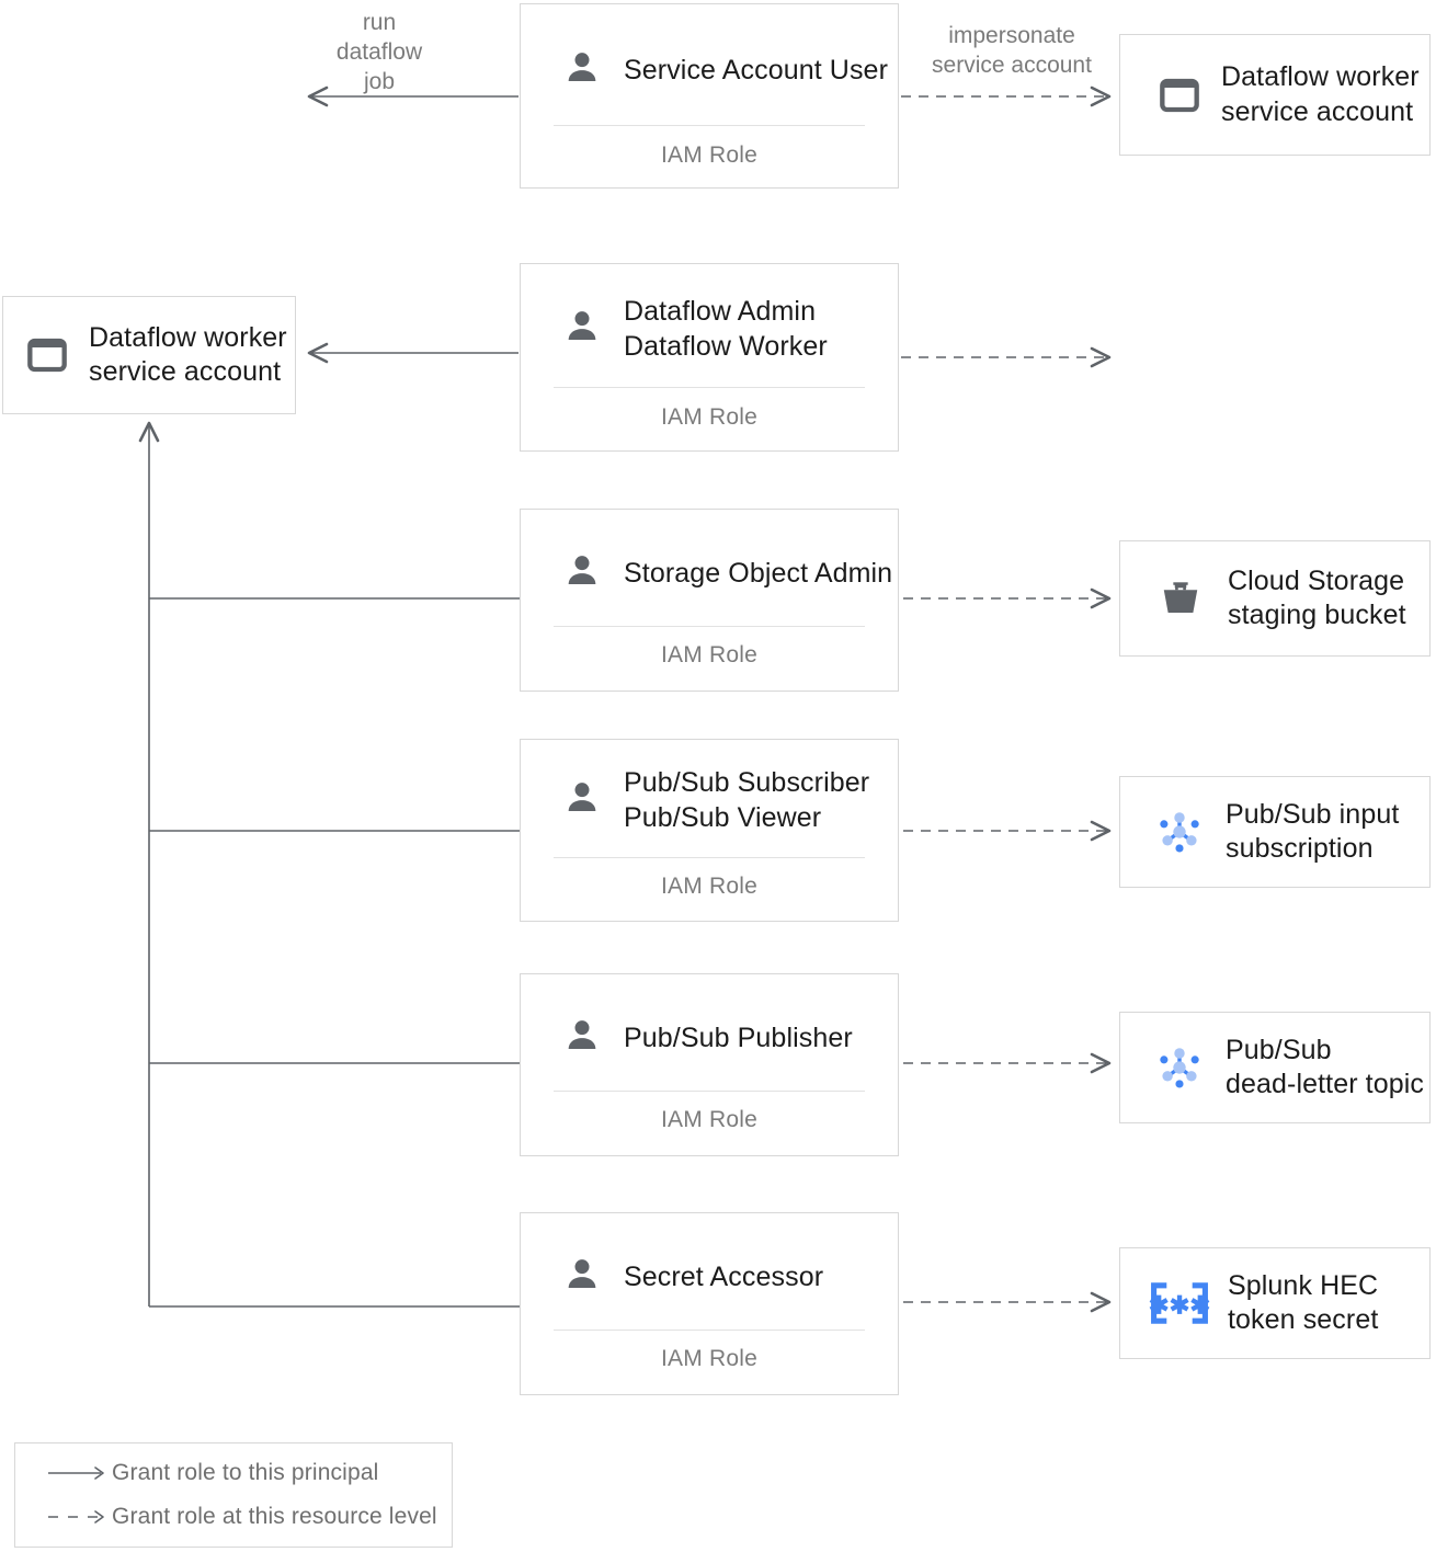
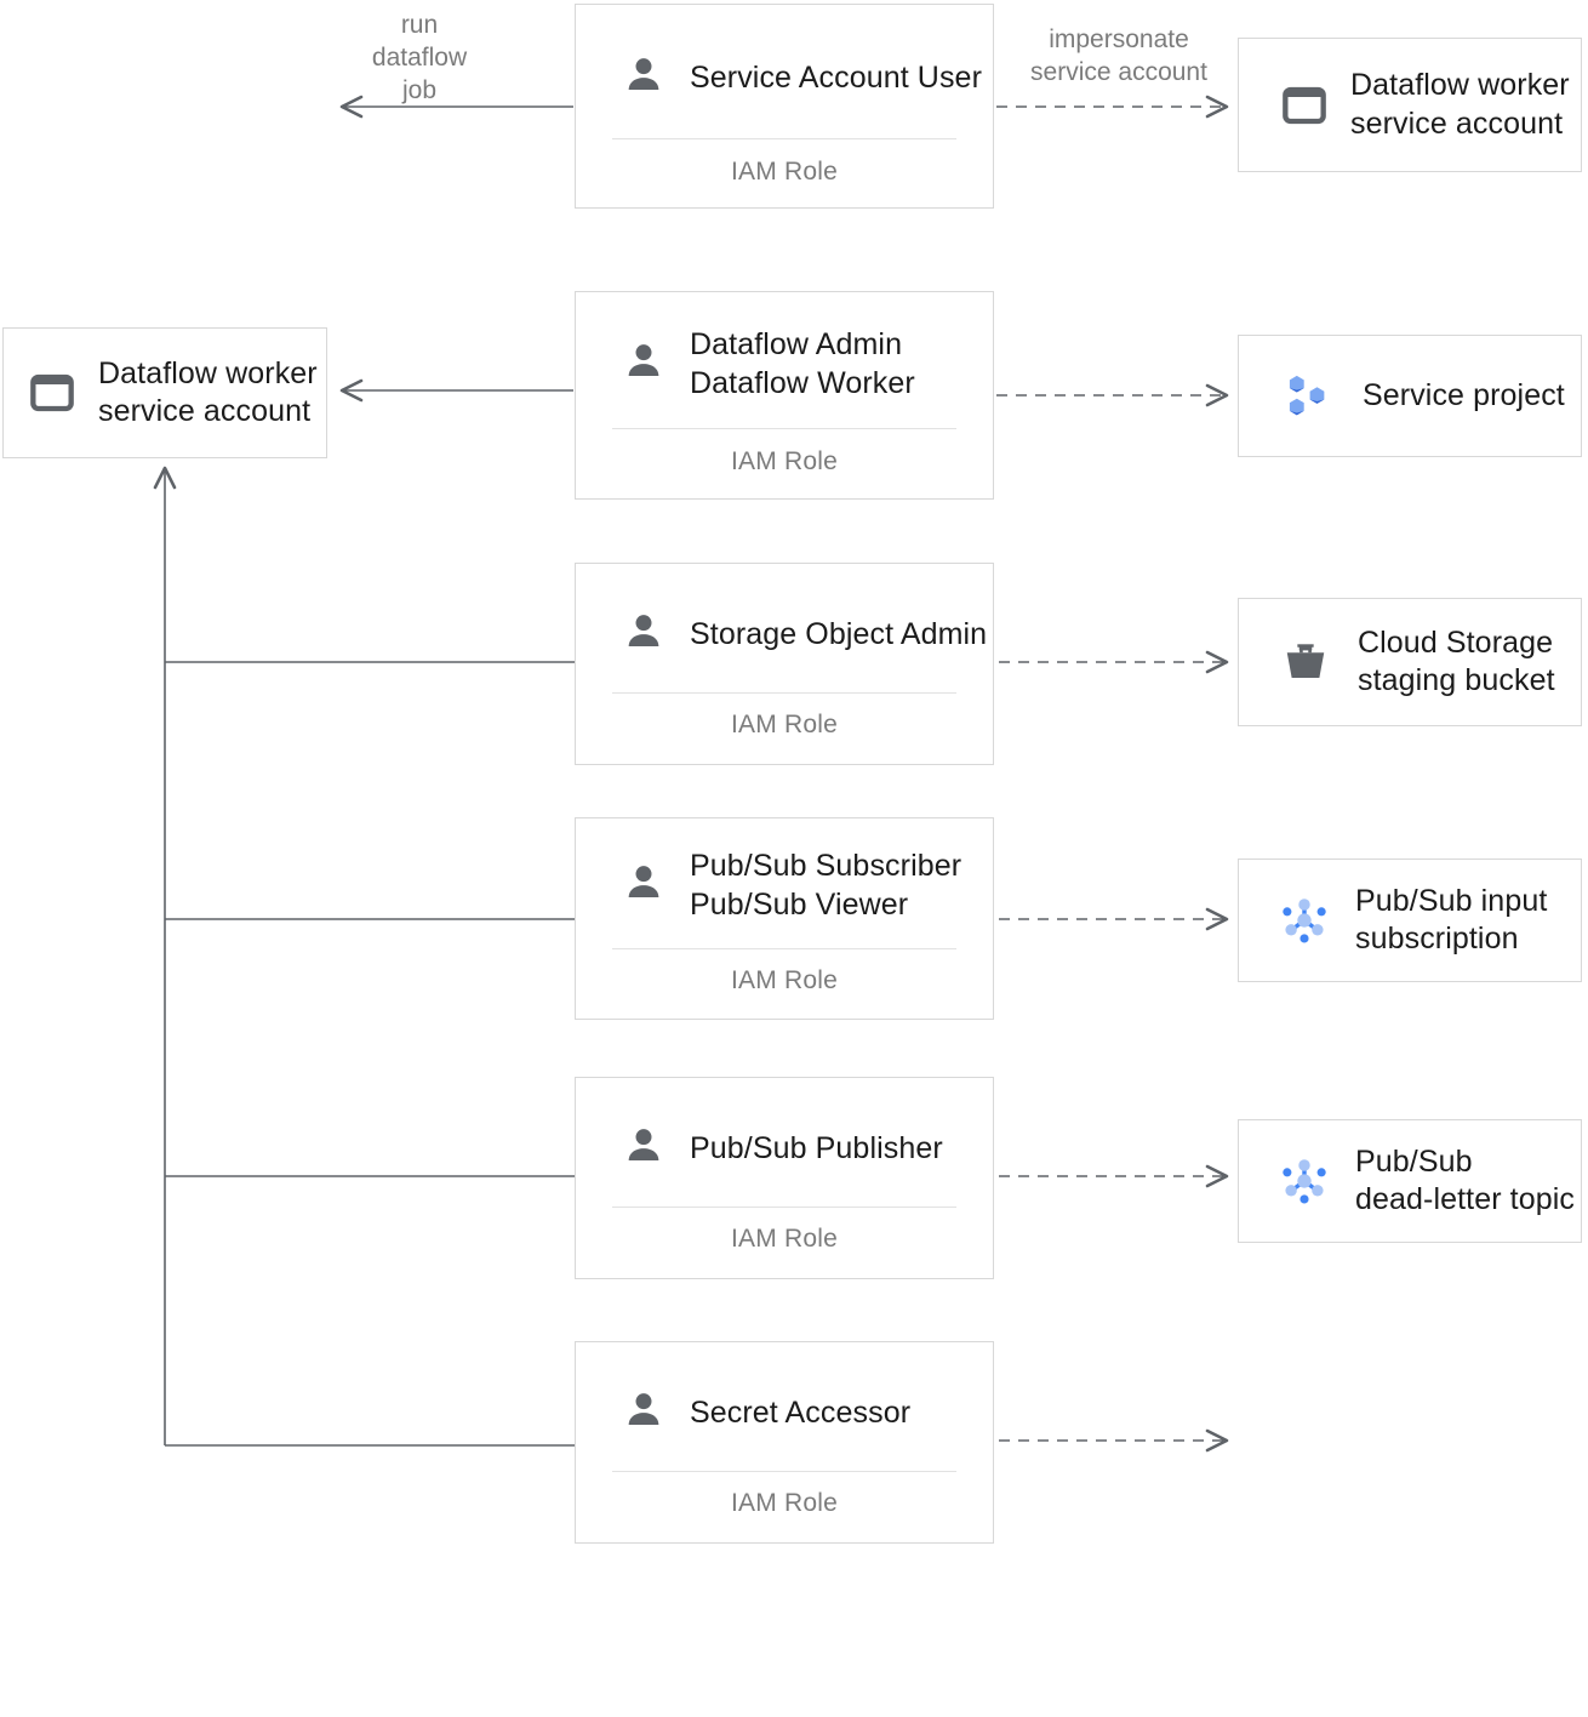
  run
  dataflow
  job
  impersonate
  service account
  Dataflow worker
  service account
  Service Account User
  IAM Role
  Dataflow Admin
  Dataflow Worker
  IAM Role
  Storage Object Admin
  IAM Role
  Pub/Sub Subscriber
  Pub/Sub Viewer
  IAM Role
  Pub/Sub Publisher
  IAM Role
  Secret Accessor
  IAM Role
  Dataflow worker
  service account
+ Service project
  Cloud Storage
  staging bucket
  Pub/Sub input
  subscription
  Pub/Sub
  dead-letter topic
- ✱✱✱
- Splunk HEC
- token secret
- Grant role to this principal
- Grant role at this resource level
